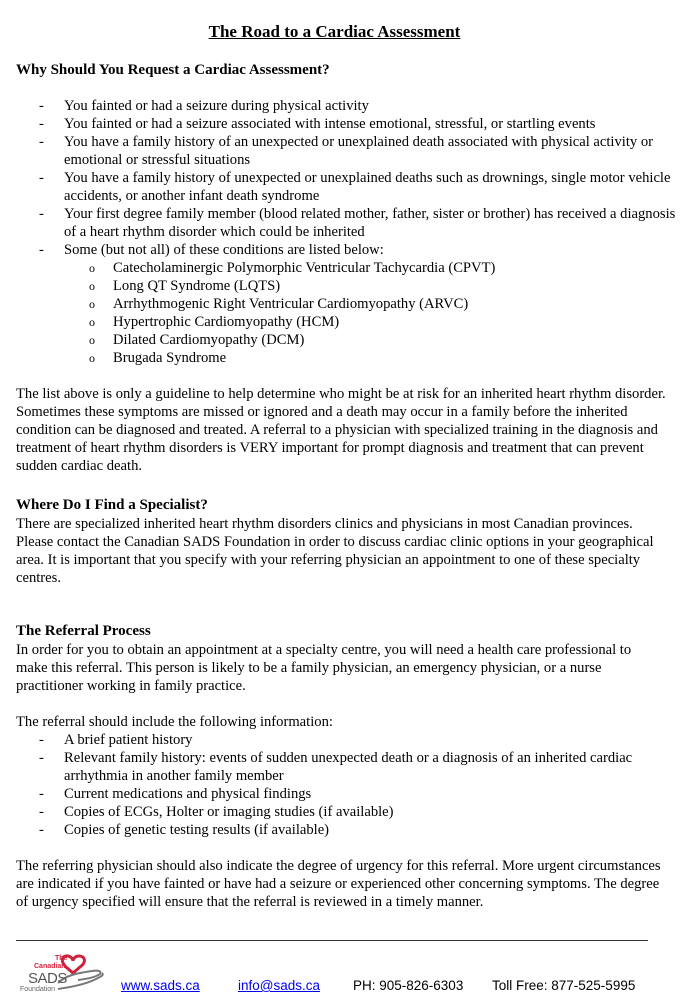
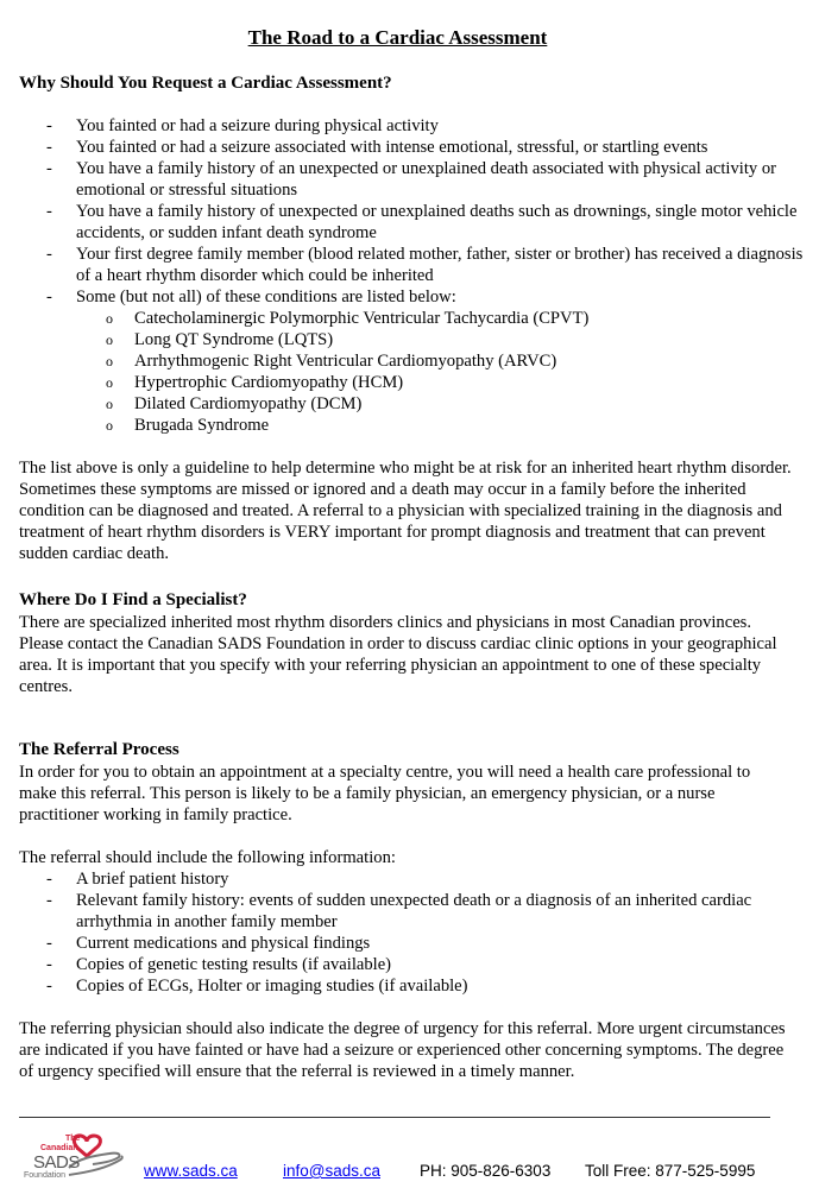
  The Road to a Cardiac Assessment
  Why Should You Request a Cardiac Assessment?
  -
  You fainted or had a seizure during physical activity
  -
  You fainted or had a seizure associated with intense emotional, stressful, or startling events
  -
  You have a family history of an unexpected or unexplained death associated with physical activity or emotional or stressful situations
  -
- You have a family history of unexpected or unexplained deaths such as drownings, single motor vehicle accidents, or another infant death syndrome
+ You have a family history of unexpected or unexplained deaths such as drownings, single motor vehicle accidents, or sudden infant death syndrome
  -
  Your first degree family member (blood related mother, father, sister or brother) has received a diagnosis of a heart rhythm disorder which could be inherited
  -
  Some (but not all) of these conditions are listed below:
  o
  Catecholaminergic Polymorphic Ventricular Tachycardia (CPVT)
  o
  Long QT Syndrome (LQTS)
  o
  Arrhythmogenic Right Ventricular Cardiomyopathy (ARVC)
  o
  Hypertrophic Cardiomyopathy (HCM)
  o
  Dilated Cardiomyopathy (DCM)
  o
  Brugada Syndrome
  The list above is only a guideline to help determine who might be at risk for an inherited heart rhythm disorder. Sometimes these symptoms are missed or ignored and a death may occur in a family before the inherited condition can be diagnosed and treated. A referral to a physician with specialized training in the diagnosis and treatment of heart rhythm disorders is VERY important for prompt diagnosis and treatment that can prevent sudden cardiac death.
  Where Do I Find a Specialist?
- There are specialized inherited heart rhythm disorders clinics and physicians in most Canadian provinces. Please contact the Canadian SADS Foundation in order to discuss cardiac clinic options in your geographical area. It is important that you specify with your referring physician an appointment to one of these specialty centres.
+ There are specialized inherited most rhythm disorders clinics and physicians in most Canadian provinces. Please contact the Canadian SADS Foundation in order to discuss cardiac clinic options in your geographical area. It is important that you specify with your referring physician an appointment to one of these specialty centres.
  The Referral Process
  In order for you to obtain an appointment at a specialty centre, you will need a health care professional to make this referral. This person is likely to be a family physician, an emergency physician, or a nurse practitioner working in family practice.
  The referral should include the following information:
  -
  A brief patient history
  -
  Relevant family history: events of sudden unexpected death or a diagnosis of an inherited cardiac arrhythmia in another family member
  -
  Current medications and physical findings
  -
- Copies of ECGs, Holter or imaging studies (if available)
+ Copies of genetic testing results (if available)
  -
- Copies of genetic testing results (if available)
+ Copies of ECGs, Holter or imaging studies (if available)
  The referring physician should also indicate the degree of urgency for this referral. More urgent circumstances are indicated if you have fainted or have had a seizure or experienced other concerning symptoms. The degree of urgency specified will ensure that the referral is reviewed in a timely manner.
  SADS
  www.sads.ca
  info@sads.ca
  PH: 905-826-6303
  Toll Free: 877-525-5995
